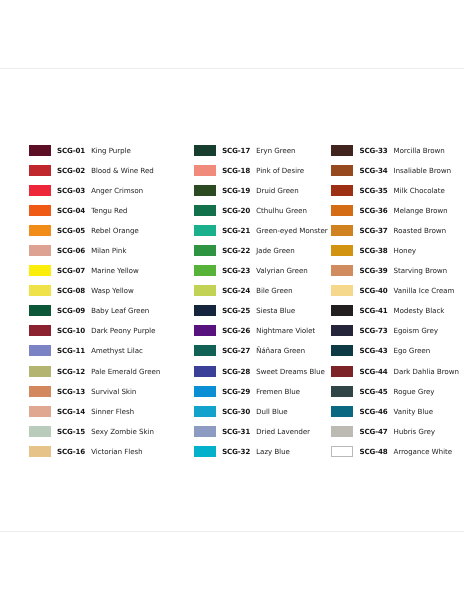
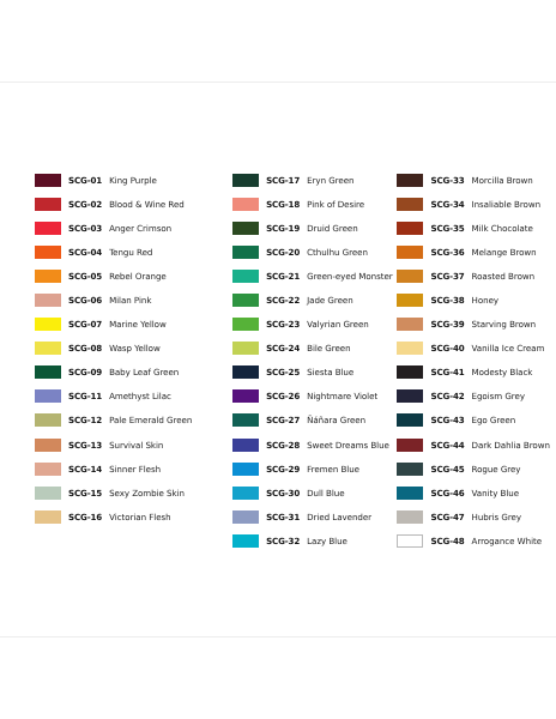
  SCG-01
  King Purple
  SCG-02
  Blood & Wine Red
  SCG-03
  Anger Crimson
  SCG-04
  Tengu Red
  SCG-05
  Rebel Orange
  SCG-06
  Milan Pink
  SCG-07
  Marine Yellow
  SCG-08
  Wasp Yellow
  SCG-09
  Baby Leaf Green
- SCG-10
- Dark Peony Purple
  SCG-11
  Amethyst Lilac
  SCG-12
  Pale Emerald Green
  SCG-13
  Survival Skin
  SCG-14
  Sinner Flesh
  SCG-15
  Sexy Zombie Skin
  SCG-16
  Victorian Flesh
  SCG-17
  Eryn Green
  SCG-18
  Pink of Desire
  SCG-19
  Druid Green
  SCG-20
  Cthulhu Green
  SCG-21
  Green-eyed Monster
  SCG-22
  Jade Green
  SCG-23
  Valyrian Green
  SCG-24
  Bile Green
  SCG-25
  Siesta Blue
  SCG-26
  Nightmare Violet
  SCG-27
  Ñáñara Green
  SCG-28
  Sweet Dreams Blue
  SCG-29
  Fremen Blue
  SCG-30
  Dull Blue
  SCG-31
  Dried Lavender
  SCG-32
  Lazy Blue
  SCG-33
  Morcilla Brown
  SCG-34
  Insaliable Brown
  SCG-35
  Milk Chocolate
  SCG-36
  Melange Brown
  SCG-37
  Roasted Brown
  SCG-38
  Honey
  SCG-39
  Starving Brown
  SCG-40
  Vanilla Ice Cream
  SCG-41
  Modesty Black
- SCG-73
+ SCG-42
  Egoism Grey
  SCG-43
  Ego Green
  SCG-44
  Dark Dahlia Brown
  SCG-45
  Rogue Grey
  SCG-46
  Vanity Blue
  SCG-47
  Hubris Grey
  SCG-48
  Arrogance White
